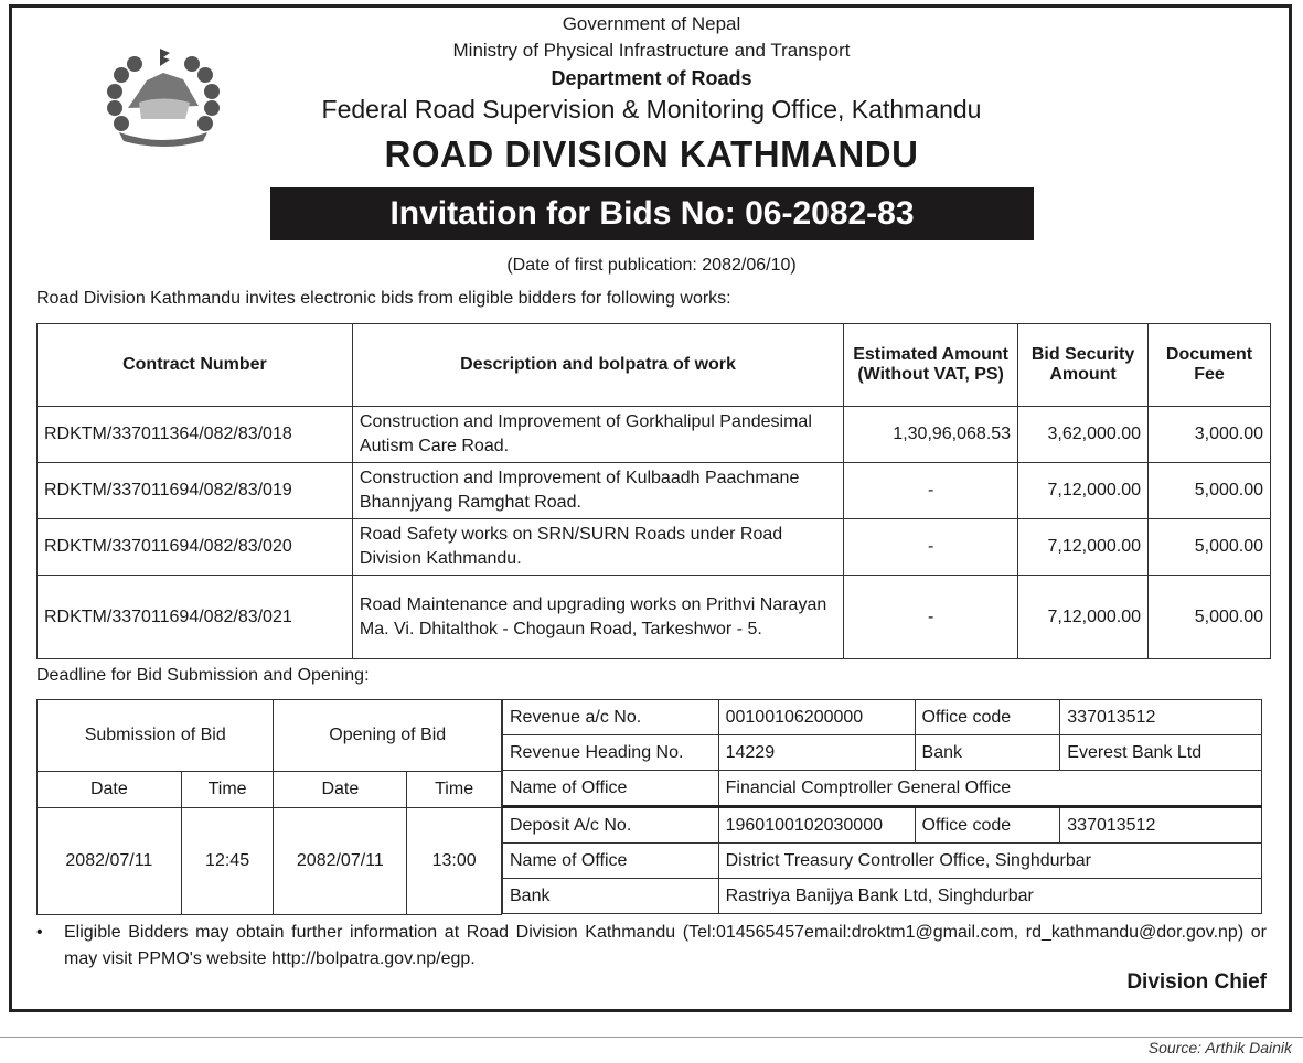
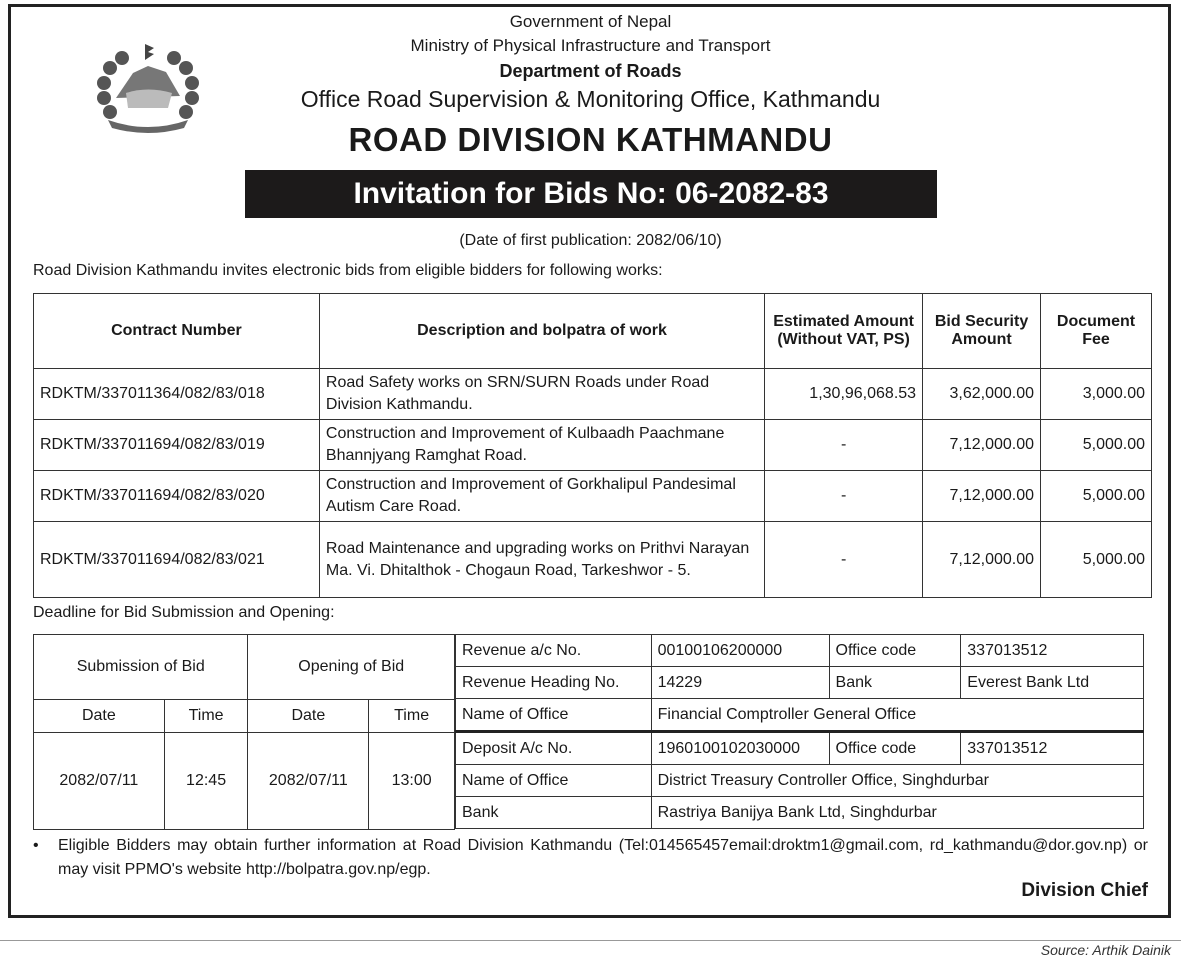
  Government of Nepal
  Ministry of Physical Infrastructure and Transport
  Department of Roads
- Federal Road Supervision & Monitoring Office, Kathmandu
+ Office Road Supervision & Monitoring Office, Kathmandu
  ROAD DIVISION KATHMANDU
  Invitation for Bids No: 06-2082-83
  (Date of first publication: 2082/06/10)
  Road Division Kathmandu invites electronic bids from eligible bidders for following works:
  Contract Number	Description and bolpatra of work	Estimated Amount (Without VAT, PS)	Bid Security Amount	Document Fee
- RDKTM/337011364/082/83/018	Construction and Improvement of Gorkhalipul Pandesimal Autism Care Road.	1,30,96,068.53	3,62,000.00	3,000.00
+ RDKTM/337011364/082/83/018	Road Safety works on SRN/SURN Roads under Road Division Kathmandu.	1,30,96,068.53	3,62,000.00	3,000.00
  RDKTM/337011694/082/83/019	Construction and Improvement of Kulbaadh Paachmane Bhannjyang Ramghat Road.	-	7,12,000.00	5,000.00
- RDKTM/337011694/082/83/020	Road Safety works on SRN/SURN Roads under Road Division Kathmandu.	-	7,12,000.00	5,000.00
+ RDKTM/337011694/082/83/020	Construction and Improvement of Gorkhalipul Pandesimal Autism Care Road.	-	7,12,000.00	5,000.00
  RDKTM/337011694/082/83/021	Road Maintenance and upgrading works on Prithvi Narayan Ma. Vi. Dhitalthok - Chogaun Road, Tarkeshwor - 5.	-	7,12,000.00	5,000.00
  Deadline for Bid Submission and Opening:
  Submission of Bid	Opening of Bid
  Date	Time	Date	Time
  2082/07/11	12:45	2082/07/11	13:00
  Revenue a/c No.	00100106200000	Office code	337013512
  Revenue Heading No.	14229	Bank	Everest Bank Ltd
  Name of Office	Financial Comptroller General Office
  Deposit A/c No.	1960100102030000	Office code	337013512
  Name of Office	District Treasury Controller Office, Singhdurbar
  Bank	Rastriya Banijya Bank Ltd, Singhdurbar
  •
  Eligible Bidders may obtain further information at Road Division Kathmandu (Tel:014565457email:droktm1@gmail.com, rd_kathmandu@dor.gov.np) or may visit PPMO's website http://bolpatra.gov.np/egp.
  Division Chief
  Source: Arthik Dainik
